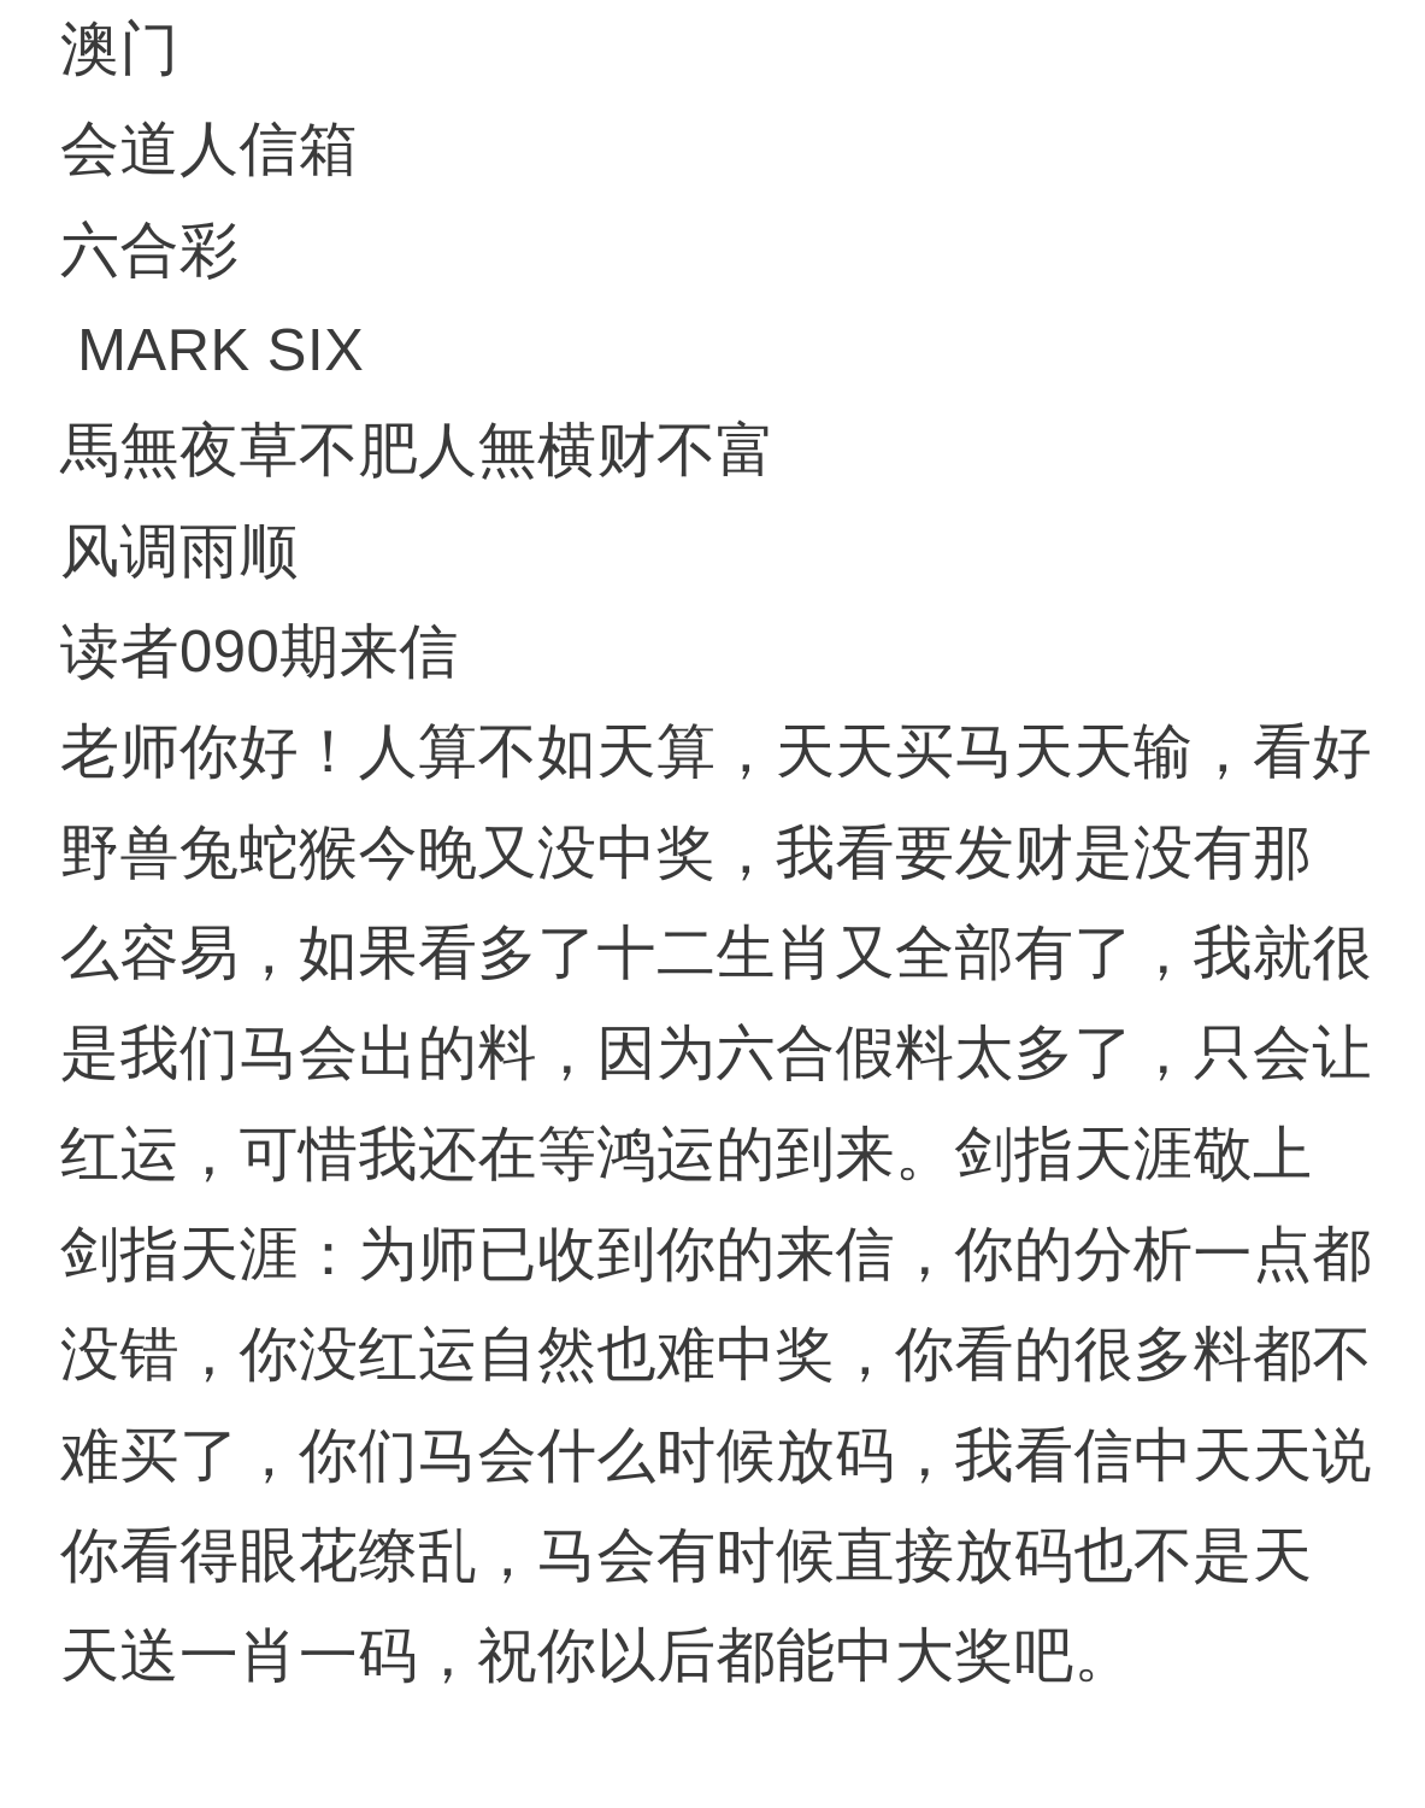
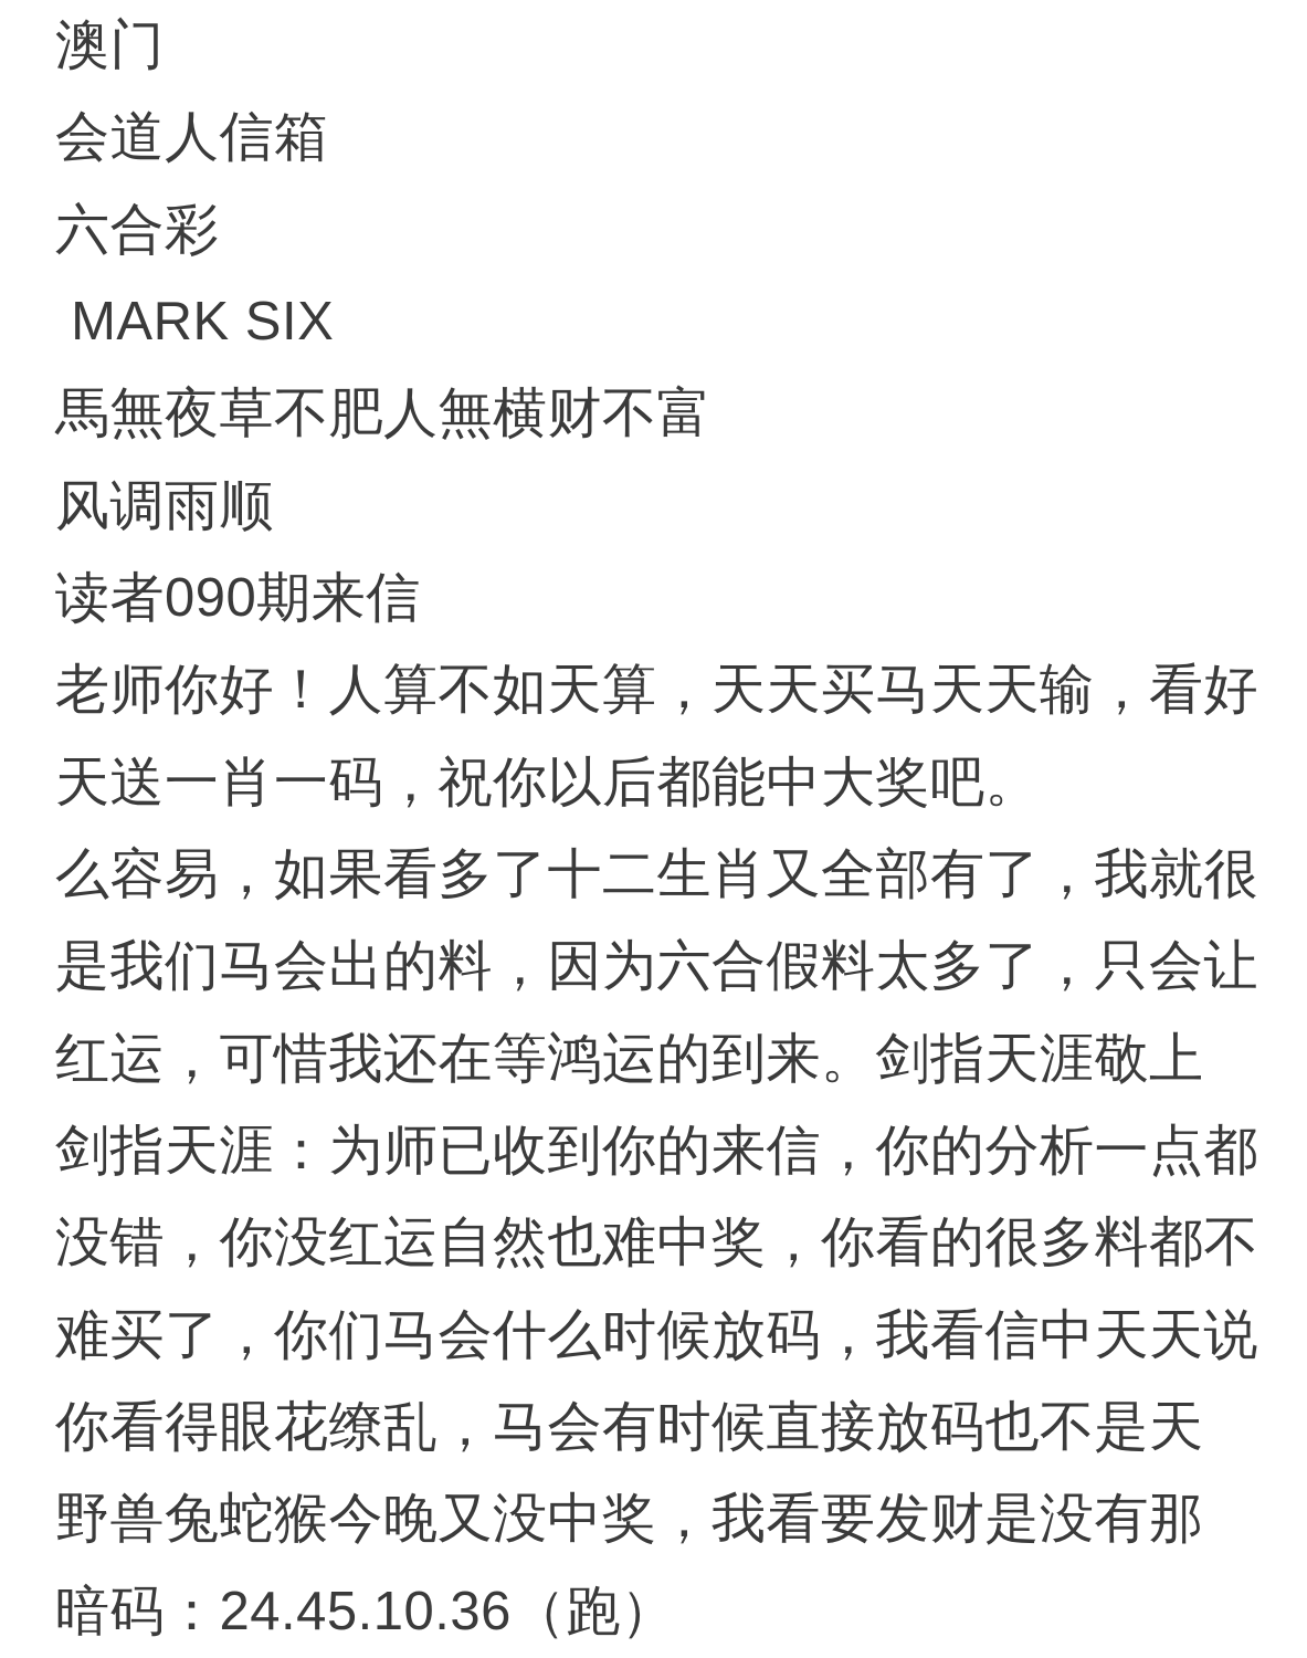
  澳门
  会道人信箱
  六合彩
  MARK SIX
  馬無夜草不肥人無横财不富
  风调雨顺
  读者090期来信
  老师你好！人算不如天算，天天买马天天输，看好
- 野兽兔蛇猴今晚又没中奖，我看要发财是没有那
+ 天送一肖一码，祝你以后都能中大奖吧。
  么容易，如果看多了十二生肖又全部有了，我就很
  是我们马会出的料，因为六合假料太多了，只会让
  红运，可惜我还在等鸿运的到来。剑指天涯敬上
  剑指天涯：为师已收到你的来信，你的分析一点都
  没错，你没红运自然也难中奖，你看的很多料都不
  难买了，你们马会什么时候放码，我看信中天天说
  你看得眼花缭乱，马会有时候直接放码也不是天
- 天送一肖一码，祝你以后都能中大奖吧。
+ 野兽兔蛇猴今晚又没中奖，我看要发财是没有那
+ 暗码：24.45.10.36（跑）
